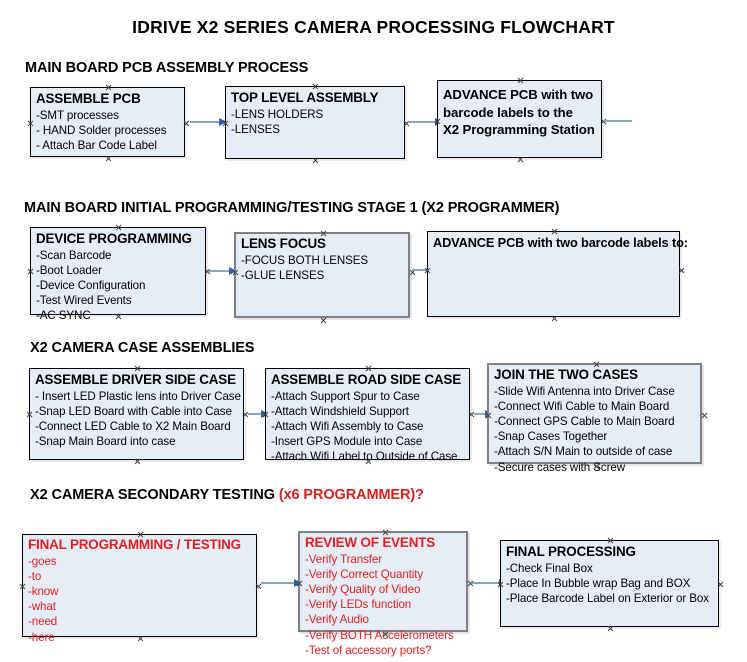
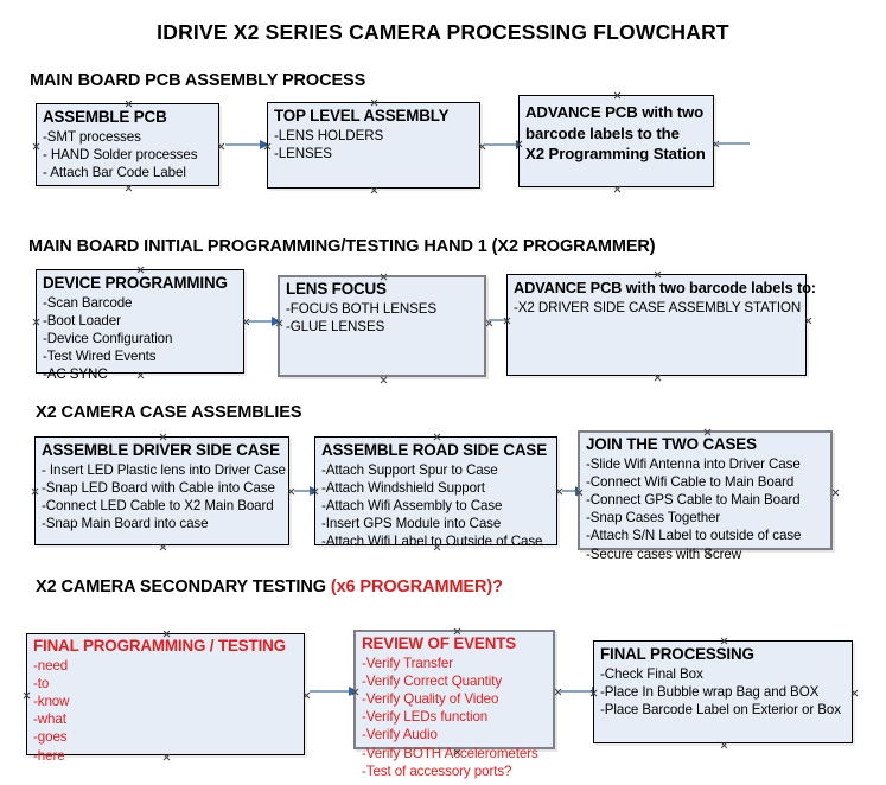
  IDRIVE X2 SERIES CAMERA PROCESSING FLOWCHART
  MAIN BOARD PCB ASSEMBLY PROCESS
  ASSEMBLE PCB
  -SMT processes
  - HAND Solder processes
  - Attach Bar Code Label
  TOP LEVEL ASSEMBLY
  -LENS HOLDERS
  -LENSES
  ADVANCE PCB with two
  barcode labels to the
  X2 Programming Station
- MAIN BOARD INITIAL PROGRAMMING/TESTING STAGE 1 (X2 PROGRAMMER)
+ MAIN BOARD INITIAL PROGRAMMING/TESTING HAND 1 (X2 PROGRAMMER)
  DEVICE PROGRAMMING
  -Scan Barcode
  -Boot Loader
  -Device Configuration
  -Test Wired Events
  -AC SYNC
  LENS FOCUS
  -FOCUS BOTH LENSES
  -GLUE LENSES
  ADVANCE PCB with two barcode labels to:
+ -X2 DRIVER SIDE CASE ASSEMBLY STATION
  X2 CAMERA CASE ASSEMBLIES
  ASSEMBLE DRIVER SIDE CASE
  - Insert LED Plastic lens into Driver Case
  -Snap LED Board with Cable into Case
  -Connect LED Cable to X2 Main Board
  -Snap Main Board into case
  ASSEMBLE ROAD SIDE CASE
  -Attach Support Spur to Case
  -Attach Windshield Support
  -Attach Wifi Assembly to Case
  -Insert GPS Module into Case
  -Attach Wifi Label to Outside of Case
  JOIN THE TWO CASES
  -Slide Wifi Antenna into Driver Case
  -Connect Wifi Cable to Main Board
  -Connect GPS Cable to Main Board
  -Snap Cases Together
- -Attach S/N Main to outside of case
+ -Attach S/N Label to outside of case
  -Secure cases withcrew
  X2 CAMERA SECONDARY TESTING (x6 PROGRAMMER)?
  FINAL PROGRAMMING / TESTING
- -goes
+ -need
  -to
  -know
  -what
- -need
+ -goes
  -here
  REVIEW OF EVENTS
  -Verify Transfer
  -Verify Correct Quantity
  -Verify Quality of Video
  -Verify LEDs function
  -Verify Audio
  -Verify BOTH Acelerometers
  -Test of accessory ports?
  FINAL PROCESSING
  -Check Final Box
  -Place In Bubble wrap Bag and BOX
  -Place Barcode Label on Exterior or Box
